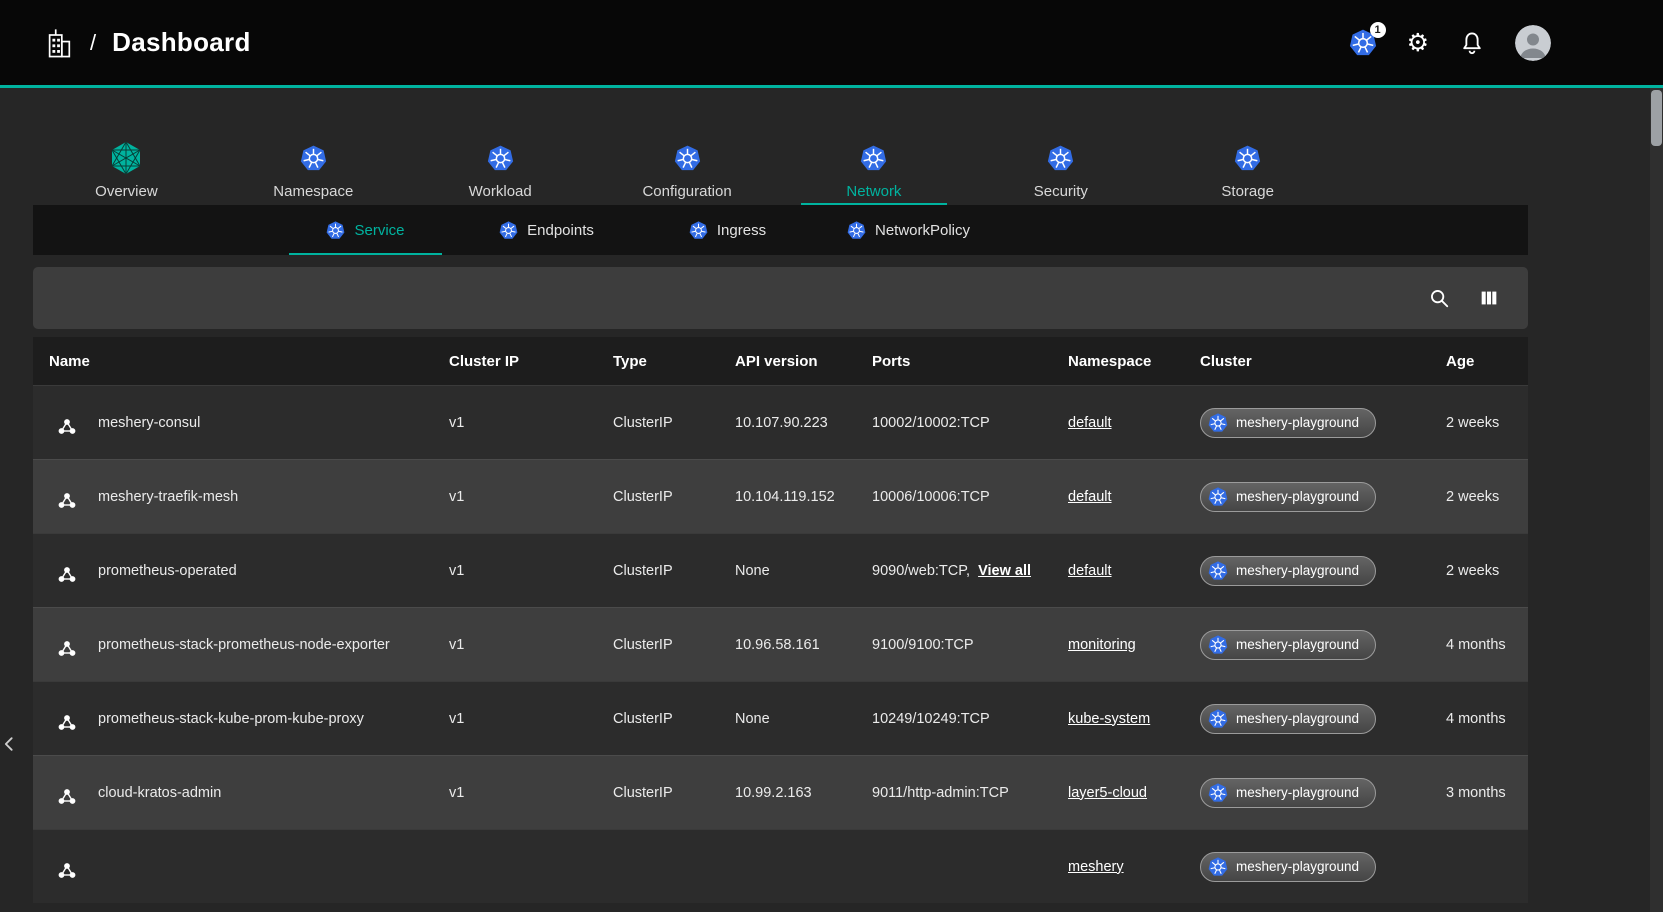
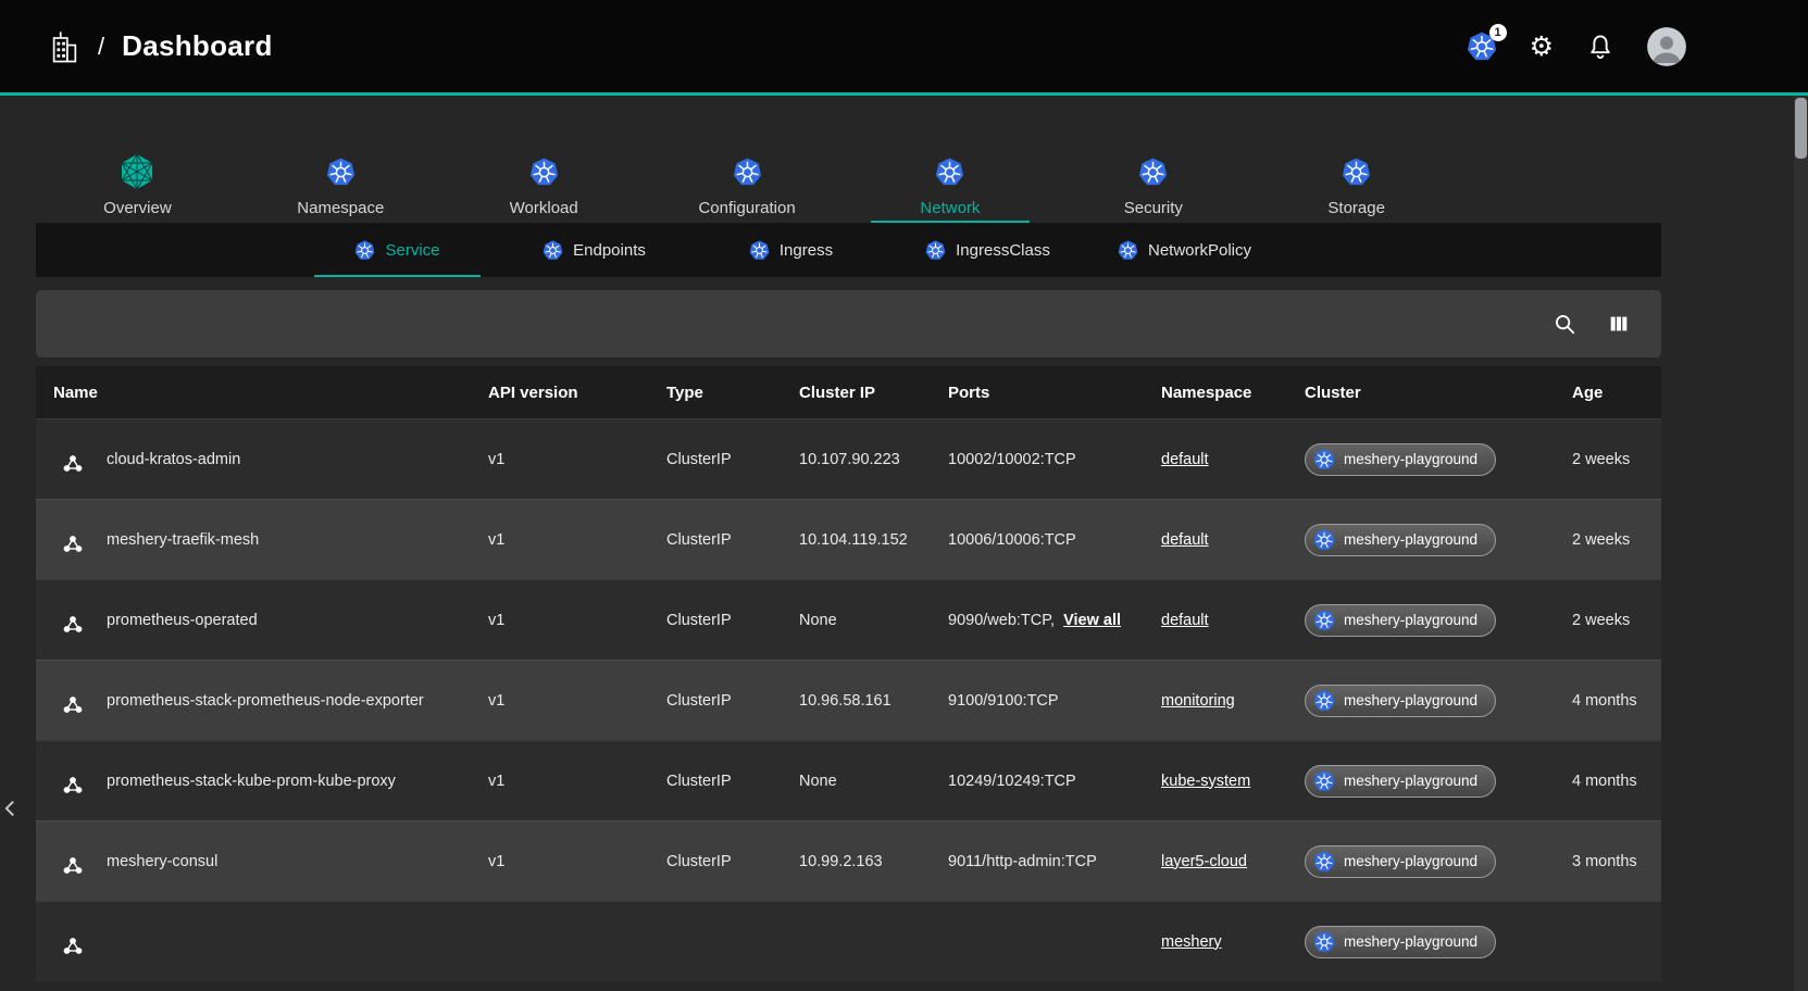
  /
  Dashboard
  1
  ⚙
  Overview
  Namespace
  Workload
  Configuration
  Network
  Security
  Storage
  Service
  Endpoints
  Ingress
+ IngressClass
  NetworkPolicy
  Name
- Cluster IP
+ API version
  Type
- API version
+ Cluster IP
  Ports
  Namespace
  Cluster
  Age
- meshery-consul
+ cloud-kratos-admin
  v1
  ClusterIP
  10.107.90.223
  10002/10002:TCP
  default
  meshery-playground
  2 weeks
  meshery-traefik-mesh
  v1
  ClusterIP
  10.104.119.152
  10006/10006:TCP
  default
  meshery-playground
  2 weeks
  prometheus-operated
  v1
  ClusterIP
  None
  9090/web:TCP,
  View all
  default
  meshery-playground
  2 weeks
  prometheus-stack-prometheus-node-exporter
  v1
  ClusterIP
  10.96.58.161
  9100/9100:TCP
  monitoring
  meshery-playground
  4 months
  prometheus-stack-kube-prom-kube-proxy
  v1
  ClusterIP
  None
  10249/10249:TCP
  kube-system
  meshery-playground
  4 months
- cloud-kratos-admin
+ meshery-consul
  v1
  ClusterIP
  10.99.2.163
  9011/http-admin:TCP
  layer5-cloud
  meshery-playground
  3 months
  meshery
  meshery-playground
